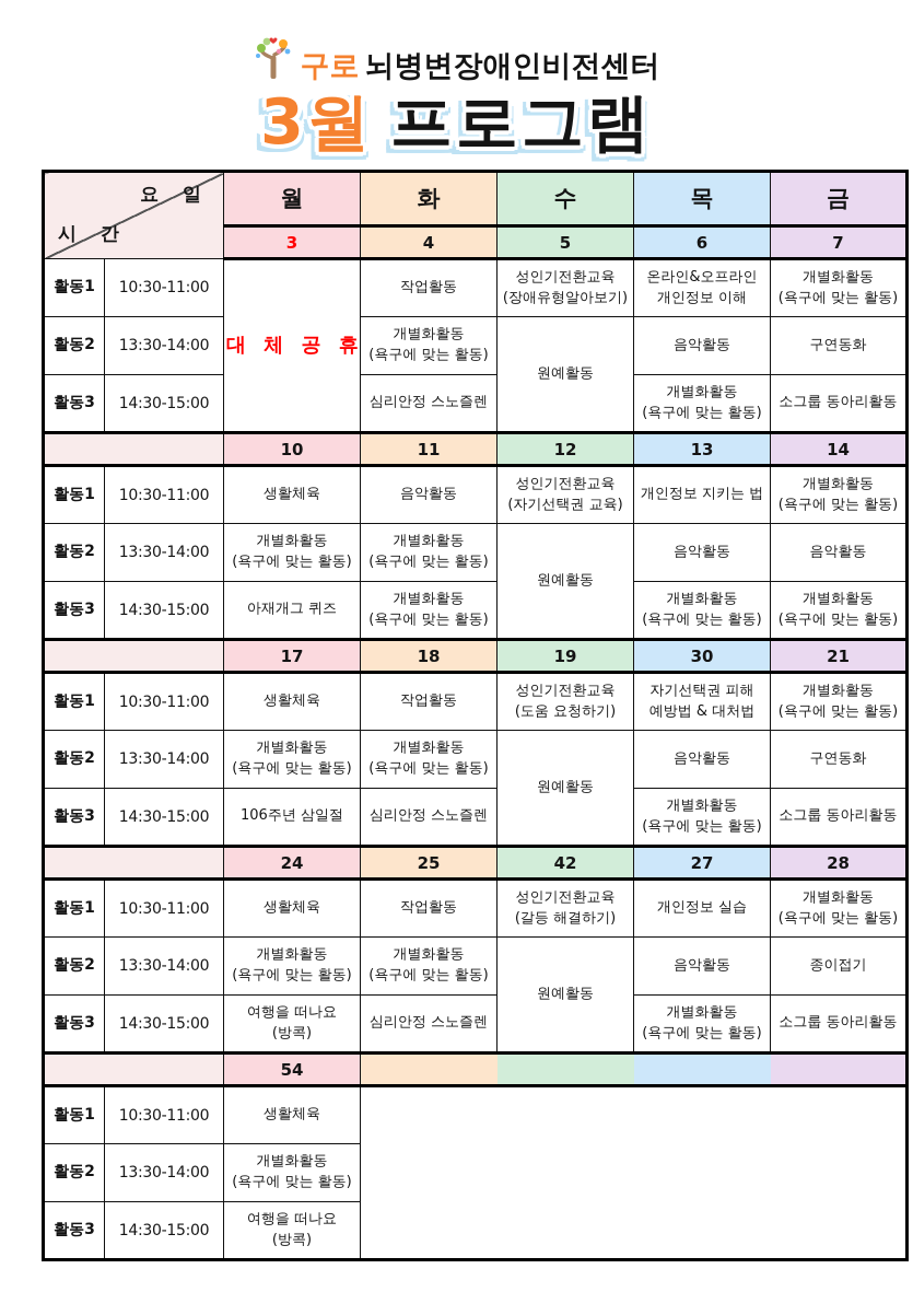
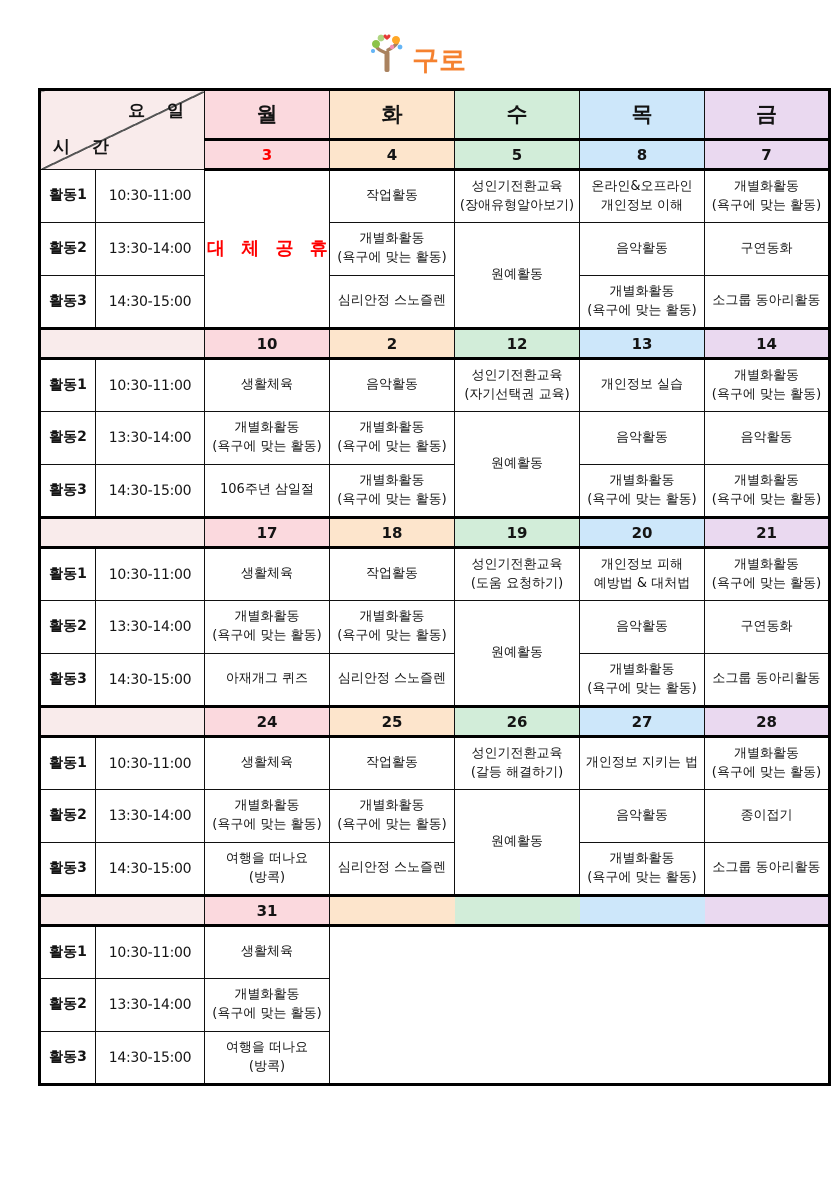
  구로
- 뇌병변장애인비전센터
- 3월 프로그램
  요 일 시 간	월	화	수	목	금
- 3	4	5	6	7
+ 3	4	5	8	7
  활동1	10:30-11:00	대 체 공 휴	작업활동	성인기전환교육 (장애유형알아보기)	온라인&오프라인 개인정보 이해	개별화활동 (욕구에 맞는 활동)
  활동2	13:30-14:00	개별화활동 (욕구에 맞는 활동)	원예활동	음악활동	구연동화
  활동3	14:30-15:00	심리안정 스노즐렌	개별화활동 (욕구에 맞는 활동)	소그룹 동아리활동
- 	10	11	12	13	14
+ 	10	2	12	13	14
- 활동1	10:30-11:00	생활체육	음악활동	성인기전환교육 (자기선택권 교육)	개인정보 지키는 법	개별화활동 (욕구에 맞는 활동)
+ 활동1	10:30-11:00	생활체육	음악활동	성인기전환교육 (자기선택권 교육)	개인정보 실습	개별화활동 (욕구에 맞는 활동)
  활동2	13:30-14:00	개별화활동 (욕구에 맞는 활동)	개별화활동 (욕구에 맞는 활동)	원예활동	음악활동	음악활동
- 활동3	14:30-15:00	아재개그 퀴즈	개별화활동 (욕구에 맞는 활동)	개별화활동 (욕구에 맞는 활동)	개별화활동 (욕구에 맞는 활동)
+ 활동3	14:30-15:00	106주년 삼일절	개별화활동 (욕구에 맞는 활동)	개별화활동 (욕구에 맞는 활동)	개별화활동 (욕구에 맞는 활동)
- 	17	18	19	30	21
+ 	17	18	19	20	21
- 활동1	10:30-11:00	생활체육	작업활동	성인기전환교육 (도움 요청하기)	자기선택권 피해 예방법 & 대처법	개별화활동 (욕구에 맞는 활동)
+ 활동1	10:30-11:00	생활체육	작업활동	성인기전환교육 (도움 요청하기)	개인정보 피해 예방법 & 대처법	개별화활동 (욕구에 맞는 활동)
  활동2	13:30-14:00	개별화활동 (욕구에 맞는 활동)	개별화활동 (욕구에 맞는 활동)	원예활동	음악활동	구연동화
- 활동3	14:30-15:00	106주년 삼일절	심리안정 스노즐렌	개별화활동 (욕구에 맞는 활동)	소그룹 동아리활동
+ 활동3	14:30-15:00	아재개그 퀴즈	심리안정 스노즐렌	개별화활동 (욕구에 맞는 활동)	소그룹 동아리활동
- 	24	25	42	27	28
+ 	24	25	26	27	28
- 활동1	10:30-11:00	생활체육	작업활동	성인기전환교육 (갈등 해결하기)	개인정보 실습	개별화활동 (욕구에 맞는 활동)
+ 활동1	10:30-11:00	생활체육	작업활동	성인기전환교육 (갈등 해결하기)	개인정보 지키는 법	개별화활동 (욕구에 맞는 활동)
  활동2	13:30-14:00	개별화활동 (욕구에 맞는 활동)	개별화활동 (욕구에 맞는 활동)	원예활동	음악활동	종이접기
  활동3	14:30-15:00	여행을 떠나요 (방콕)	심리안정 스노즐렌	개별화활동 (욕구에 맞는 활동)	소그룹 동아리활동
- 	54
+ 	31
  활동1	10:30-11:00	생활체육
  활동2	13:30-14:00	개별화활동 (욕구에 맞는 활동)
  활동3	14:30-15:00	여행을 떠나요 (방콕)
